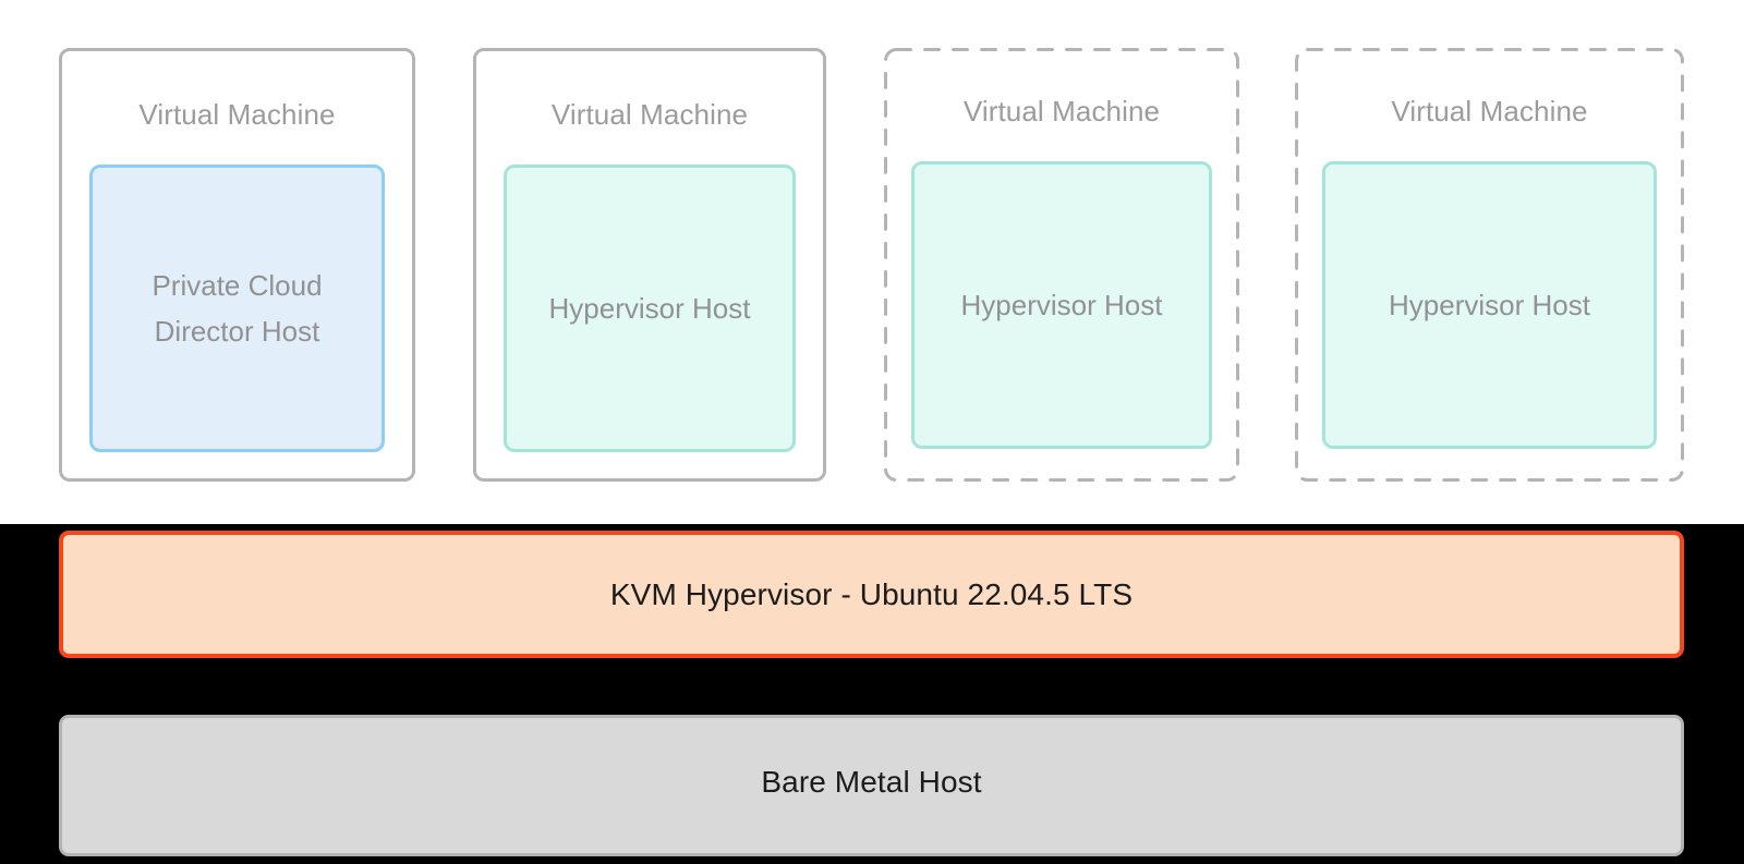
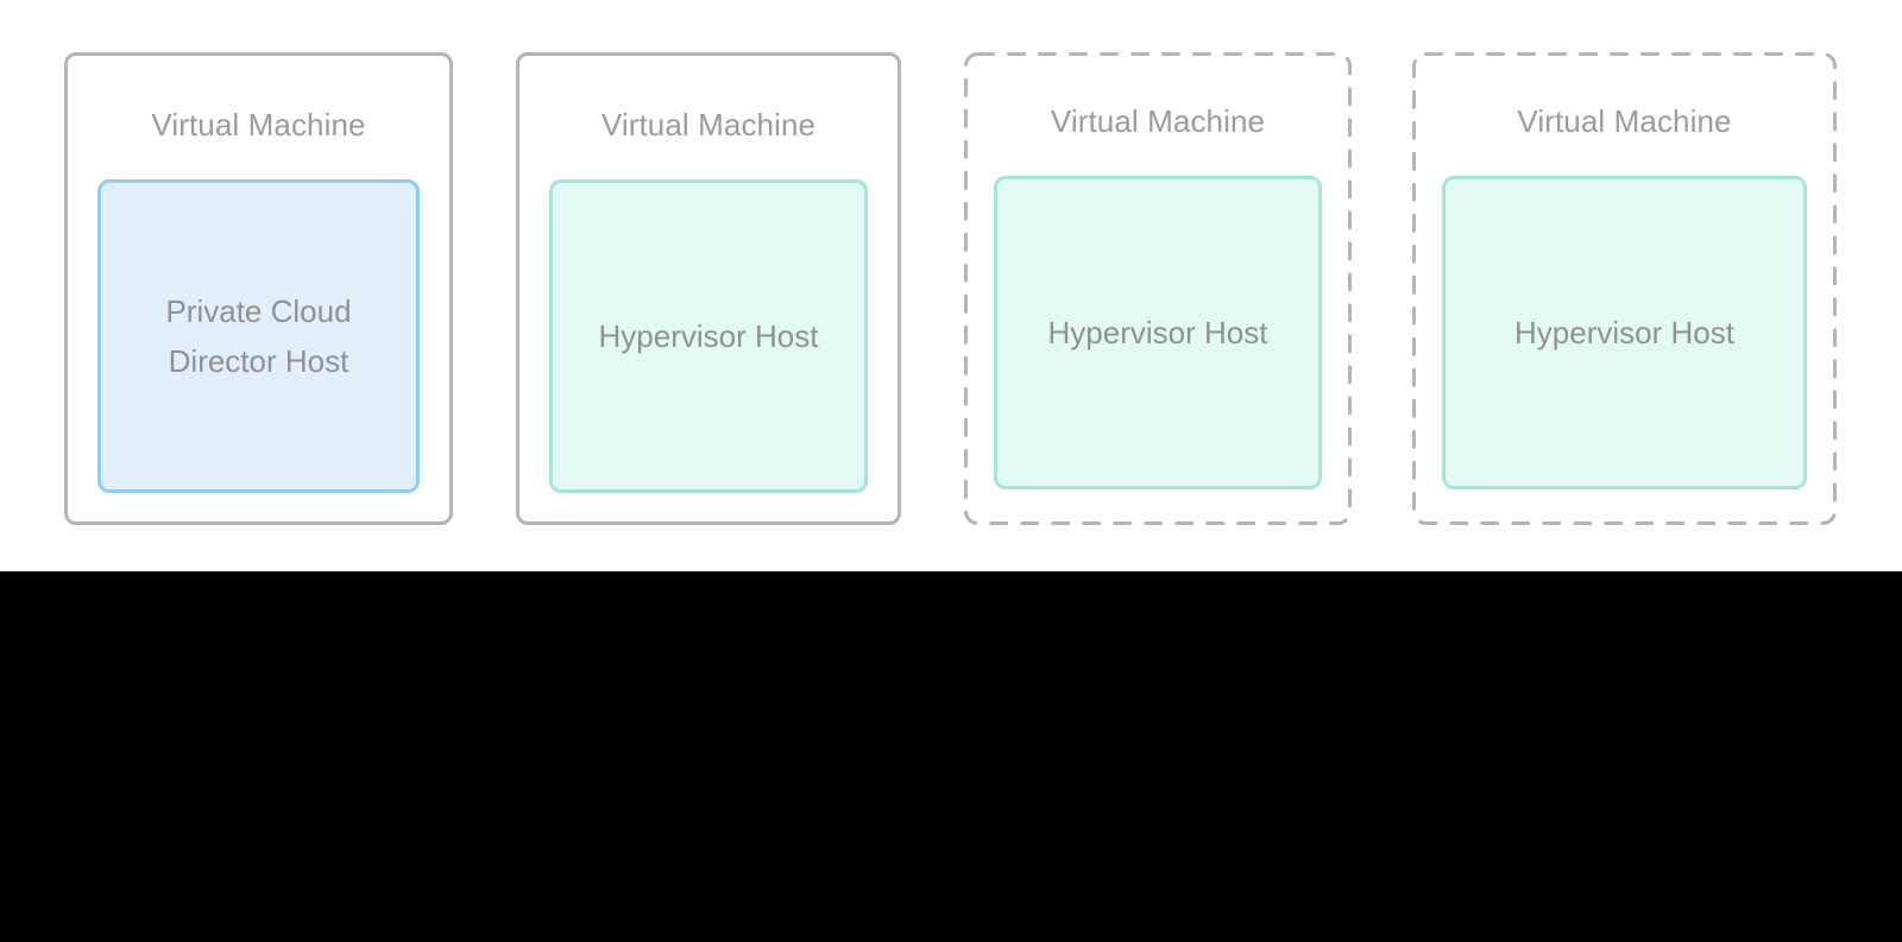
  Virtual Machine
  Private Cloud
  Director Host
  Virtual Machine
  Hypervisor Host
  Virtual Machine
  Hypervisor Host
  Virtual Machine
  Hypervisor Host
- KVM Hypervisor - Ubuntu 22.04.5 LTS
- Bare Metal Host
